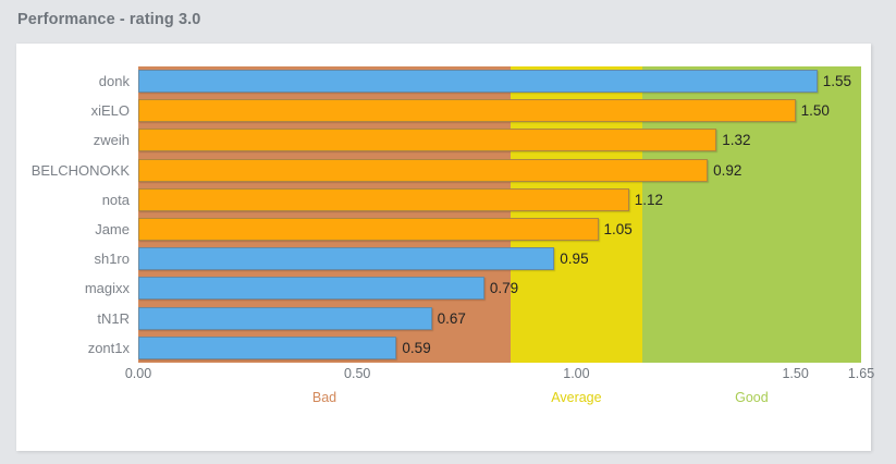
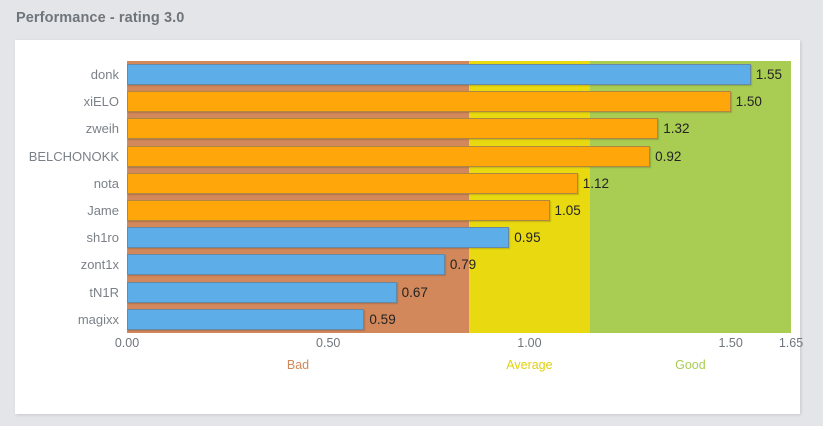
  Performance - rating 3.0
  donk
  1.55
  xiELO
  1.50
  zweih
  1.32
  BELCHONOKK
  0.92
  nota
  1.12
  Jame
  1.05
  sh1ro
  0.95
- magixx
+ zont1x
  0.79
  tN1R
  0.67
- zont1x
+ magixx
  0.59
  0.00
  0.50
  1.00
  1.50
  1.65
  Bad
  Average
  Good
